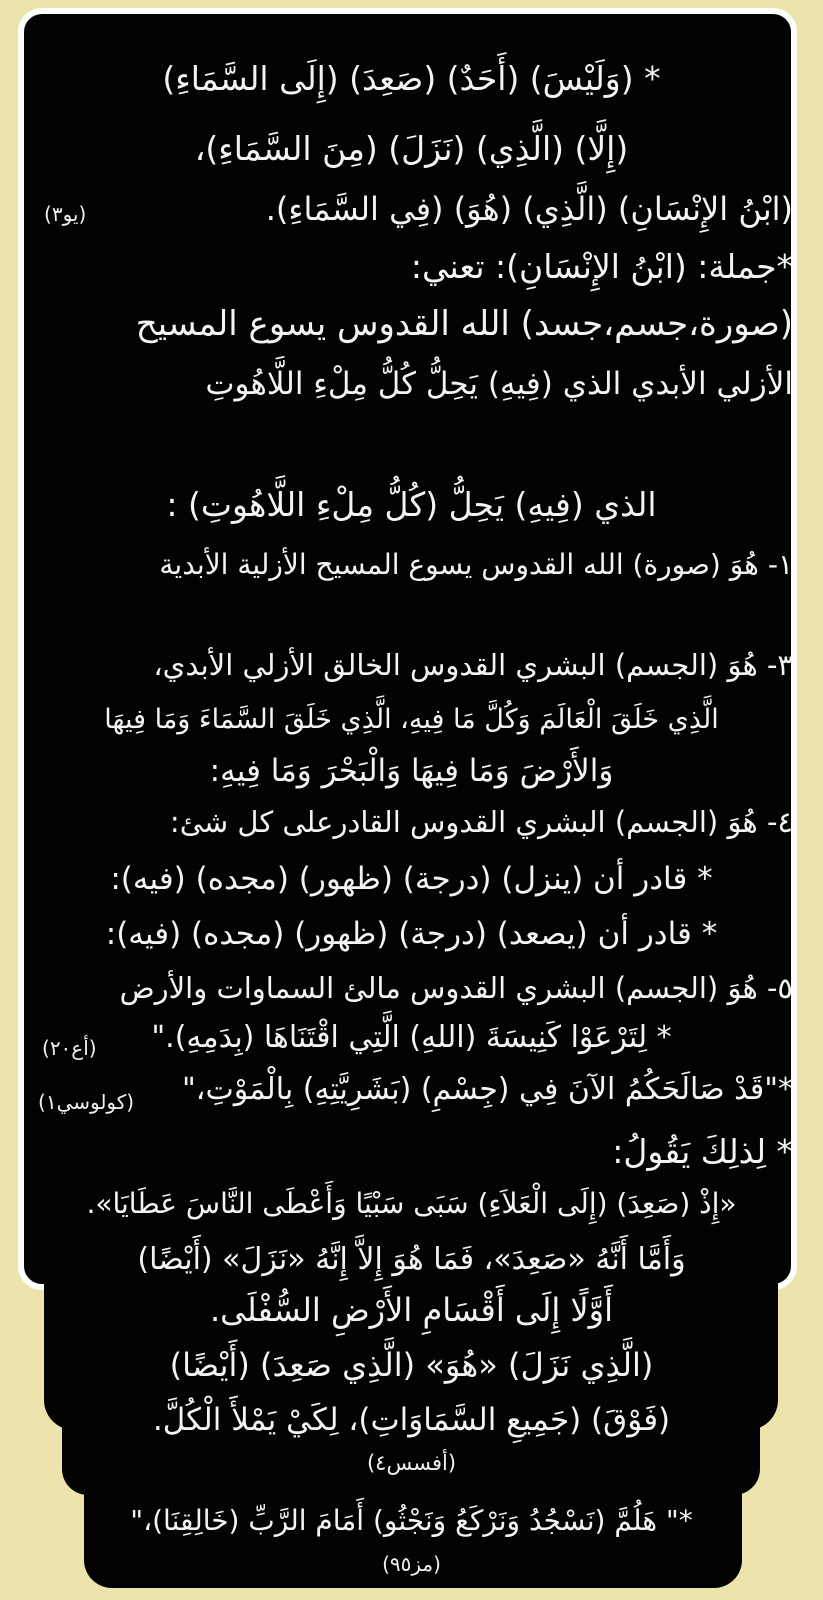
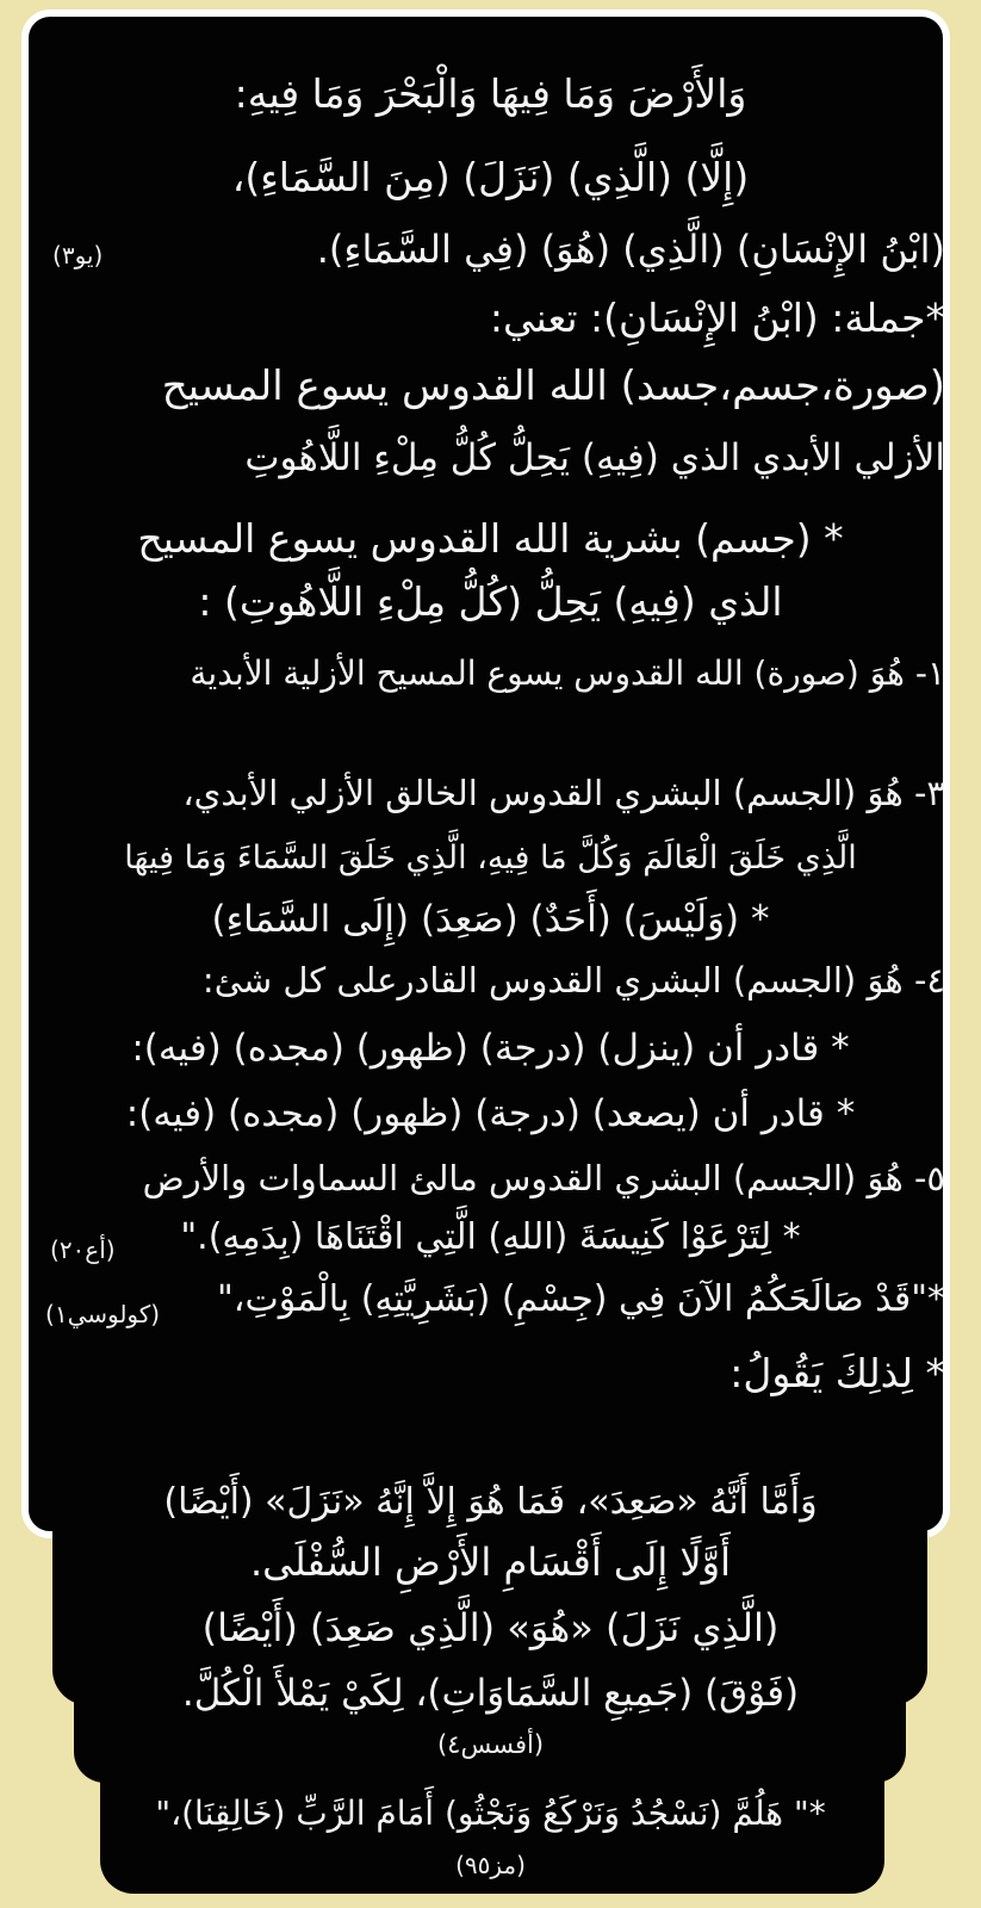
- * (وَلَيْسَ) (أَحَدٌ) (صَعِدَ) (إِلَى السَّمَاءِ)
+ وَالأَرْضَ وَمَا فِيهَا وَالْبَحْرَ وَمَا فِيهِ:
  (إِلَّا) (الَّذِي) (نَزَلَ) (مِنَ السَّمَاءِ)،
  (ابْنُ الإِنْسَانِ) (الَّذِي) (هُوَ) (فِي السَّمَاءِ).
  (يو٣)
  *جملة: (ابْنُ الإِنْسَانِ): تعني:
  (صورة،جسم،جسد) الله القدوس يسوع المسيح
  الأزلي الأبدي الذي (فِيهِ) يَحِلُّ كُلُّ مِلْءِ اللَّاهُوتِ
+ * (جسم) بشرية الله القدوس يسوع المسيح
  الذي (فِيهِ) يَحِلُّ (كُلُّ مِلْءِ اللَّاهُوتِ) :
  ١- هُوَ (صورة) الله القدوس يسوع المسيح الأزلية الأبدية
  ٣- هُوَ (الجسم) البشري القدوس الخالق الأزلي الأبدي،
  الَّذِي خَلَقَ الْعَالَمَ وَكُلَّ مَا فِيهِ، الَّذِي خَلَقَ السَّمَاءَ وَمَا فِيهَا
- وَالأَرْضَ وَمَا فِيهَا وَالْبَحْرَ وَمَا فِيهِ:
+ * (وَلَيْسَ) (أَحَدٌ) (صَعِدَ) (إِلَى السَّمَاءِ)
  ٤- هُوَ (الجسم) البشري القدوس القادرعلى كل شئ:
  * قادر أن (ينزل) (درجة) (ظهور) (مجده) (فيه):
  * قادر أن (يصعد) (درجة) (ظهور) (مجده) (فيه):
  ٥- هُوَ (الجسم) البشري القدوس مالئ السماوات والأرض
  * لِتَرْعَوْا كَنِيسَةَ (اللهِ) الَّتِي اقْتَنَاهَا (بِدَمِهِ)."
  (أع٢٠)
  *"قَدْ صَالَحَكُمُ الآنَ فِي (جِسْمِ) (بَشَرِيَّتِهِ) بِالْمَوْتِ،"
  (كولوسي١)
  * لِذلِكَ يَقُولُ:
- «إِذْ (صَعِدَ) (إِلَى الْعَلاَءِ) سَبَى سَبْيًا وَأَعْطَى النَّاسَ عَطَايَا».
  وَأَمَّا أَنَّهُ «صَعِدَ»، فَمَا هُوَ إِلاَّ إِنَّهُ «نَزَلَ» (أَيْضًا)
  أَوَّلًا إِلَى أَقْسَامِ الأَرْضِ السُّفْلَى.
  (الَّذِي نَزَلَ) «هُوَ» (الَّذِي صَعِدَ) (أَيْضًا)
  (فَوْقَ) (جَمِيعِ السَّمَاوَاتِ)، لِكَيْ يَمْلأَ الْكُلَّ.
  (أفسس٤)
  *" هَلُمَّ (نَسْجُدُ وَنَرْكَعُ وَنَجْثُو) أَمَامَ الرَّبِّ (خَالِقِنَا)،"
  (مز٩٥)
